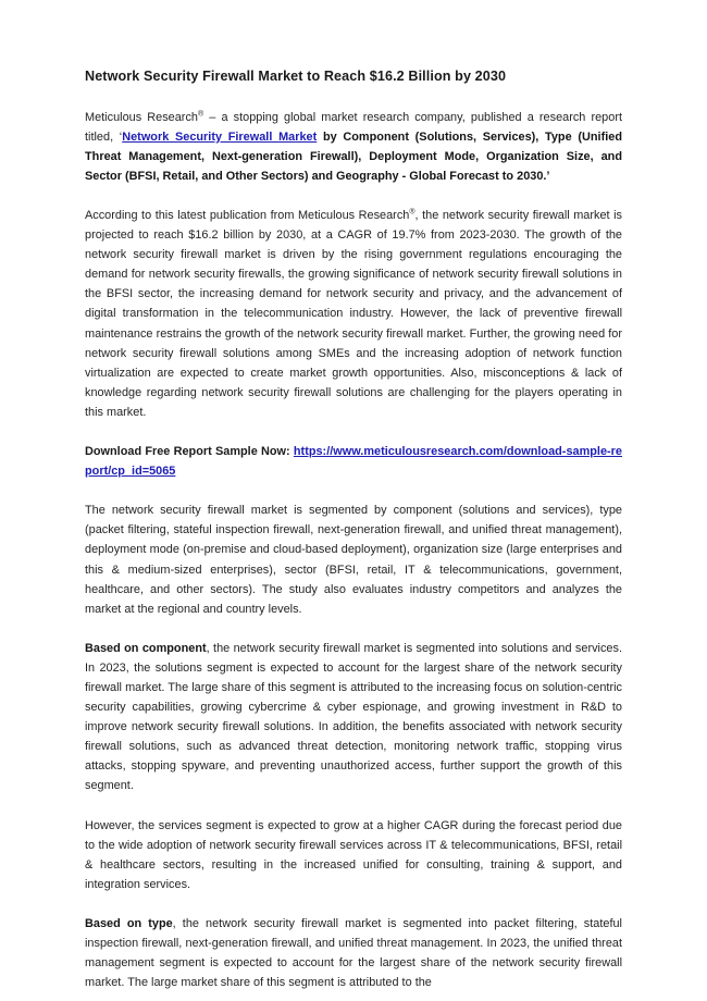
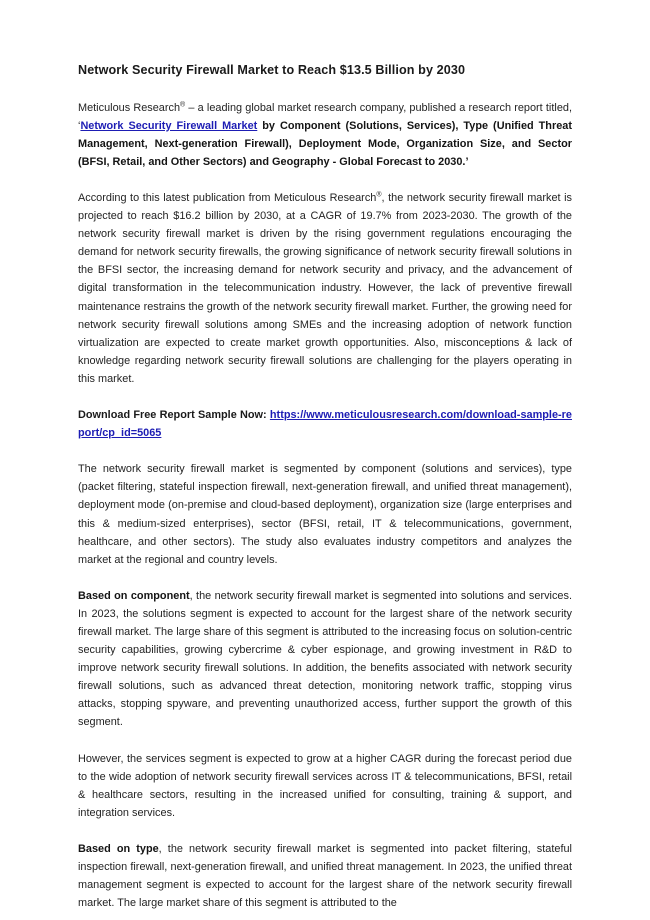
- Network Security Firewall Market to Reach $16.2 Billion by 2030
+ Network Security Firewall Market to Reach $13.5 Billion by 2030
- Meticulous Research – a stopping global market research company, published a research report titled, ‘Network Security Firewall Market by Component (Solutions, Services), Type (Unified Threat Management, Next-generation Firewall), Deployment Mode, Organization Size, and Sector (BFSI, Retail, and Other Sectors) and Geography - Global Forecast to 2030.’
+ Meticulous Research – a leading global market research company, published a research report titled, ‘Network Security Firewall Market by Component (Solutions, Services), Type (Unified Threat Management, Next-generation Firewall), Deployment Mode, Organization Size, and Sector (BFSI, Retail, and Other Sectors) and Geography - Global Forecast to 2030.’
  According to this latest publication from Meticulous Research , the network security firewall market is projected to reach $16.2 billion by 2030, at a CAGR of 19.7% from 2023-2030. The growth of the network security firewall market is driven by the rising government regulations encouraging the demand for network security firewalls, the growing significance of network security firewall solutions in the BFSI sector, the increasing demand for network security and privacy, and the advancement of digital transformation in the telecommunication industry. However, the lack of preventive firewall maintenance restrains the growth of the network security firewall market. Further, the growing need for network security firewall solutions among SMEs and the increasing adoption of network function virtualization are expected to create market growth opportunities. Also, misconceptions & lack of knowledge regarding network security firewall solutions are challenging for the players operating in this market.
  Download Free Report Sample Now: https://www.meticulousresearch.com/download-sample-report/cp_id=5065
  The network security firewall market is segmented by component (solutions and services), type (packet filtering, stateful inspection firewall, next-generation firewall, and unified threat management), deployment mode (on-premise and cloud-based deployment), organization size (large enterprises and this & medium-sized enterprises), sector (BFSI, retail, IT & telecommunications, government, healthcare, and other sectors). The study also evaluates industry competitors and analyzes the market at the regional and country levels.
  Based on component, the network security firewall market is segmented into solutions and services. In 2023, the solutions segment is expected to account for the largest share of the network security firewall market. The large share of this segment is attributed to the increasing focus on solution-centric security capabilities, growing cybercrime & cyber espionage, and growing investment in R&D to improve network security firewall solutions. In addition, the benefits associated with network security firewall solutions, such as advanced threat detection, monitoring network traffic, stopping virus attacks, stopping spyware, and preventing unauthorized access, further support the growth of this segment.
  However, the services segment is expected to grow at a higher CAGR during the forecast period due to the wide adoption of network security firewall services across IT & telecommunications, BFSI, retail & healthcare sectors, resulting in the increased unified for consulting, training & support, and integration services.
  Based on type, the network security firewall market is segmented into packet filtering, stateful inspection firewall, next-generation firewall, and unified threat management. In 2023, the unified threat management segment is expected to account for the largest share of the network security firewall market. The large market share of this segment is attributed to the
